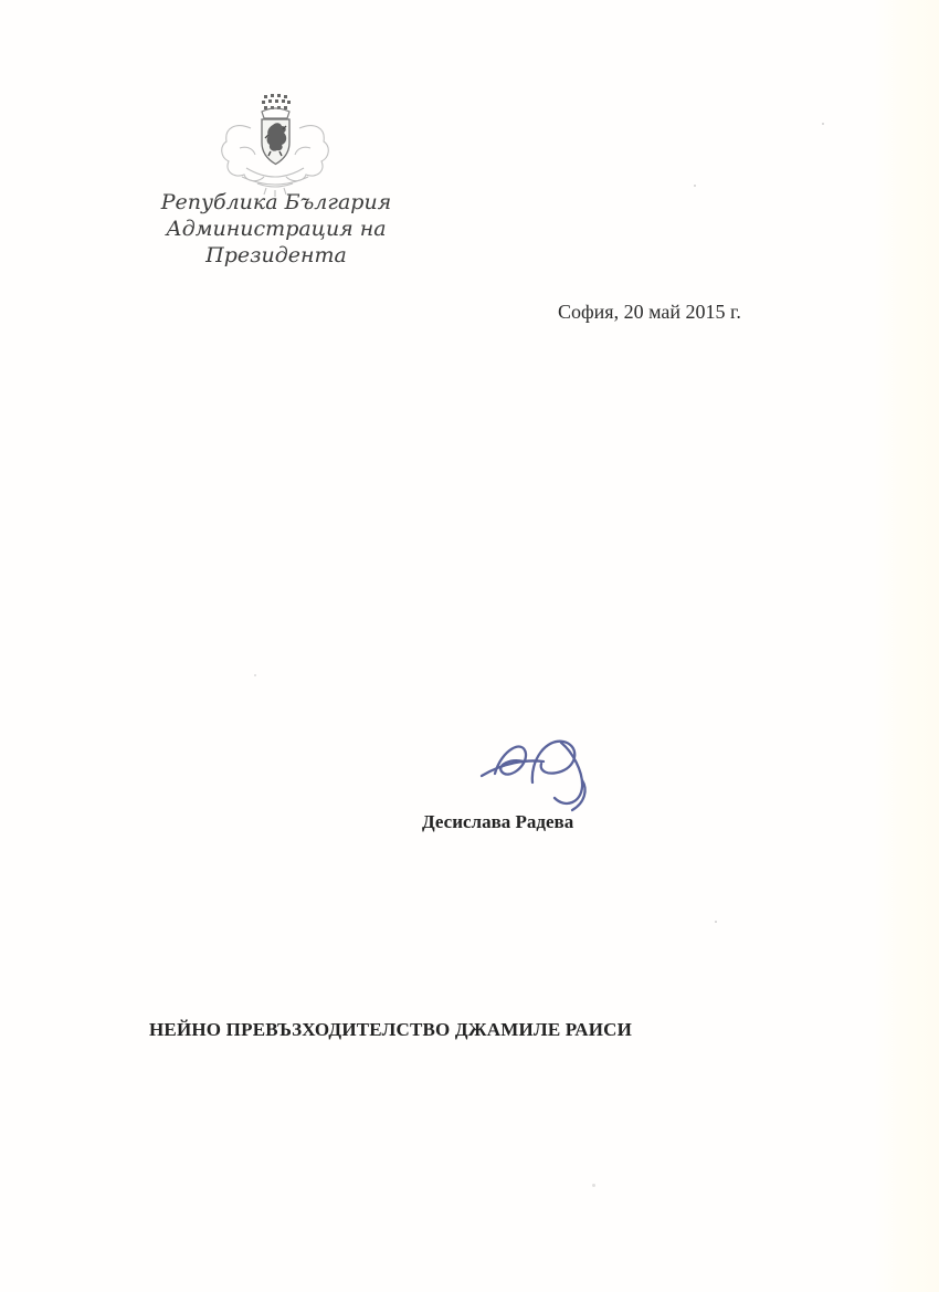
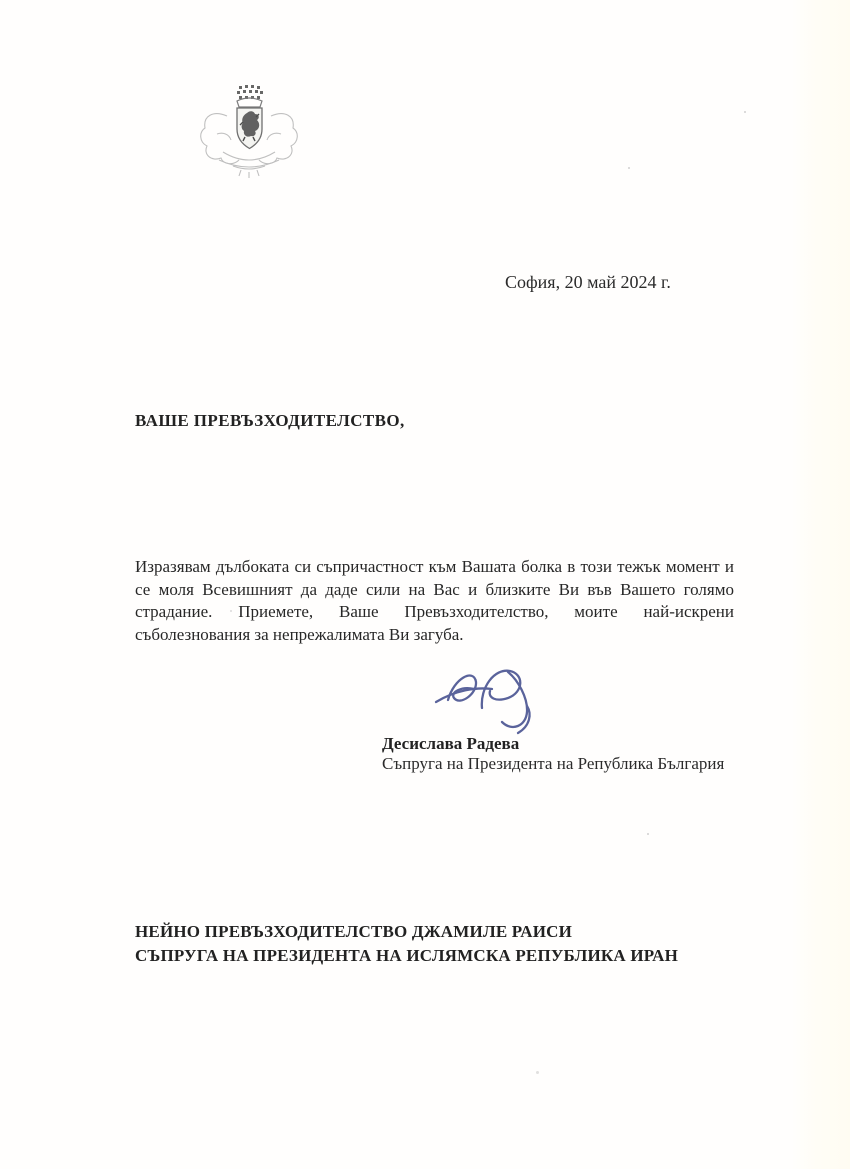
- Република България
- Администрация на Президента
- София, 20 май 2015 г.
+ София, 20 май 2024 г.
+ ВАШЕ ПРЕВЪЗХОДИТЕЛСТВО,
+ Изразявам дълбоката си съпричастност към Вашата болка в този тежък момент и се моля Всевишният да даде сили на Вас и близките Ви във Вашето голямо страдание. Приемете, Ваше Превъзходителство, моите най-искрени съболезнования за непрежалимата Ви загуба.
  Десислава Радева
+ Съпруга на Президента на Република България
  НЕЙНО ПРЕВЪЗХОДИТЕЛСТВО ДЖАМИЛЕ РАИСИ
+ СЪПРУГА НА ПРЕЗИДЕНТА НА ИСЛЯМСКА РЕПУБЛИКА ИРАН
